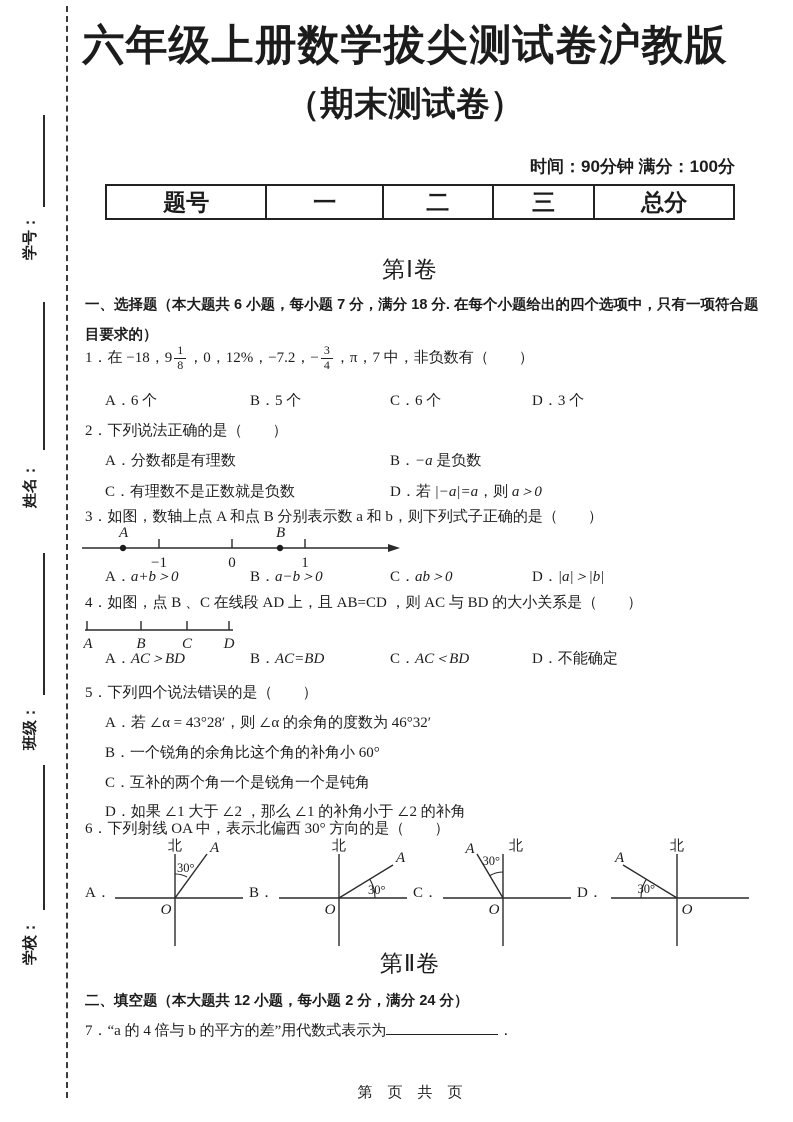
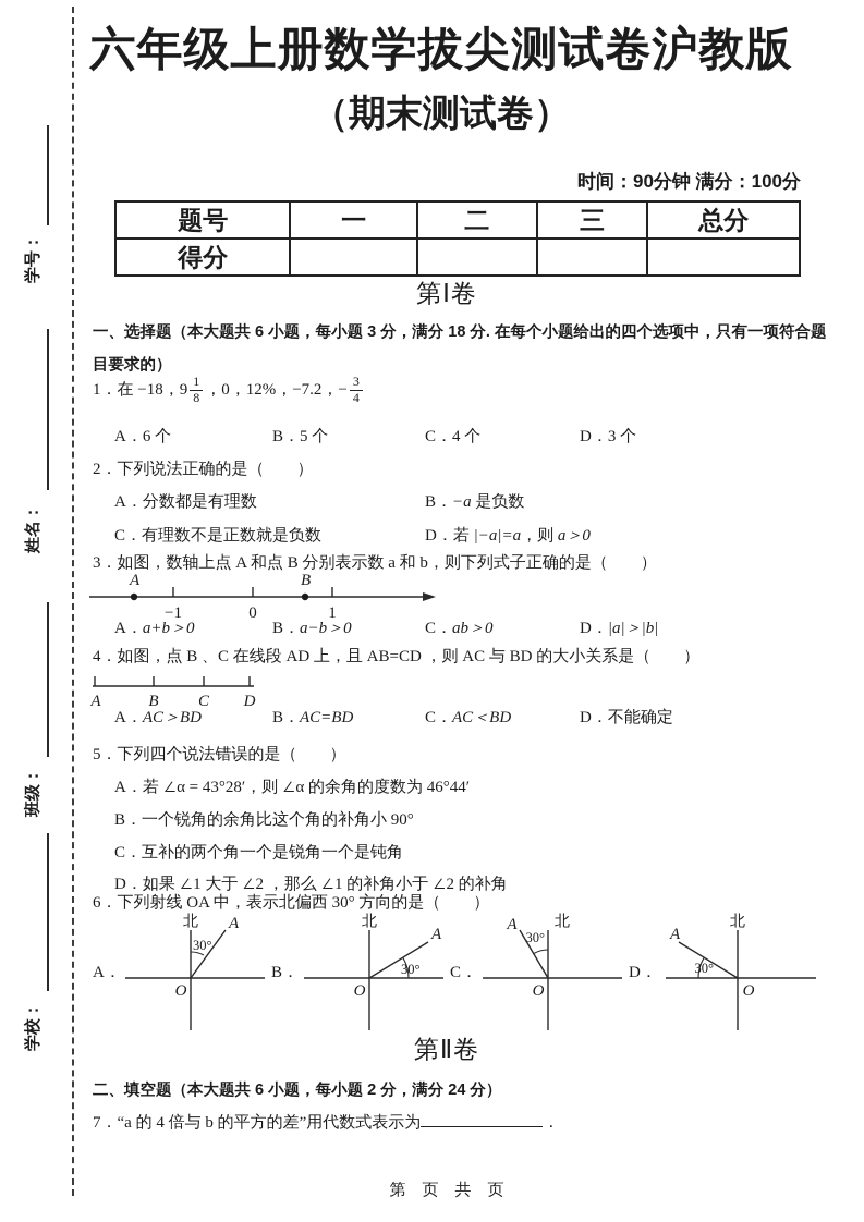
  六年级上册数学拔尖测试卷沪教版
  （期末测试卷）
  时间：90分钟 满分：100分
  题号	一	二	三	总分
+ 得分
  第Ⅰ卷
- 一、选择题（本大题共 6 小题，每小题 7 分，满分 18 分. 在每个小题给出的四个选项中，只有一项符合题
+ 一、选择题（本大题共 6 小题，每小题 3 分，满分 18 分. 在每个小题给出的四个选项中，只有一项符合题
  目要求的）
  1．在 −18，9
  1
  8
  ，0，12%，−7.2，−
  3
  4
- ，π，7 中，非负数有（ ）
  A．6 个
  B．5 个
- C．6 个
+ C．4 个
  D．3 个
  2．下列说法正确的是（ ）
  A．分数都是有理数
  B．−a 是负数
  C．有理数不是正数就是负数
  D．若 |−a|=a，则 a＞0
  3．如图，数轴上点 A 和点 B 分别表示数 a 和 b，则下列式子正确的是（ ）
  A
  B
  −1
  0
  1
  A．a+b＞0
  B．a−b＞0
  C．ab＞0
  D．|a|＞|b|
  4．如图，点 B 、C 在线段 AD 上，且 AB=CD ，则 AC 与 BD 的大小关系是（ ）
  A
  B
  C
  D
  A．AC＞BD
  B．AC=BD
  C．AC＜BD
  D．不能确定
  5．下列四个说法错误的是（ ）
- A．若 ∠α = 43°28′，则 ∠α 的余角的度数为 46°32′
+ A．若 ∠α = 43°28′，则 ∠α 的余角的度数为 46°44′
- B．一个锐角的余角比这个角的补角小 60°
+ B．一个锐角的余角比这个角的补角小 90°
  C．互补的两个角一个是锐角一个是钝角
  D．如果 ∠1 大于 ∠2 ，那么 ∠1 的补角小于 ∠2 的补角
  6．下列射线 OA 中，表示北偏西 30° 方向的是（ ）
  A．
  北
  A
  30°
  O
  B．
  北
  A
  30°
  O
  C．
  北
  A
  30°
  O
  D．
  北
  A
  30°
  O
  第Ⅱ卷
- 二、填空题（本大题共 12 小题，每小题 2 分，满分 24 分）
+ 二、填空题（本大题共 6 小题，每小题 2 分，满分 24 分）
  7．“a 的 4 倍与 b 的平方的差”用代数式表示为 ．
  第 页 共 页
